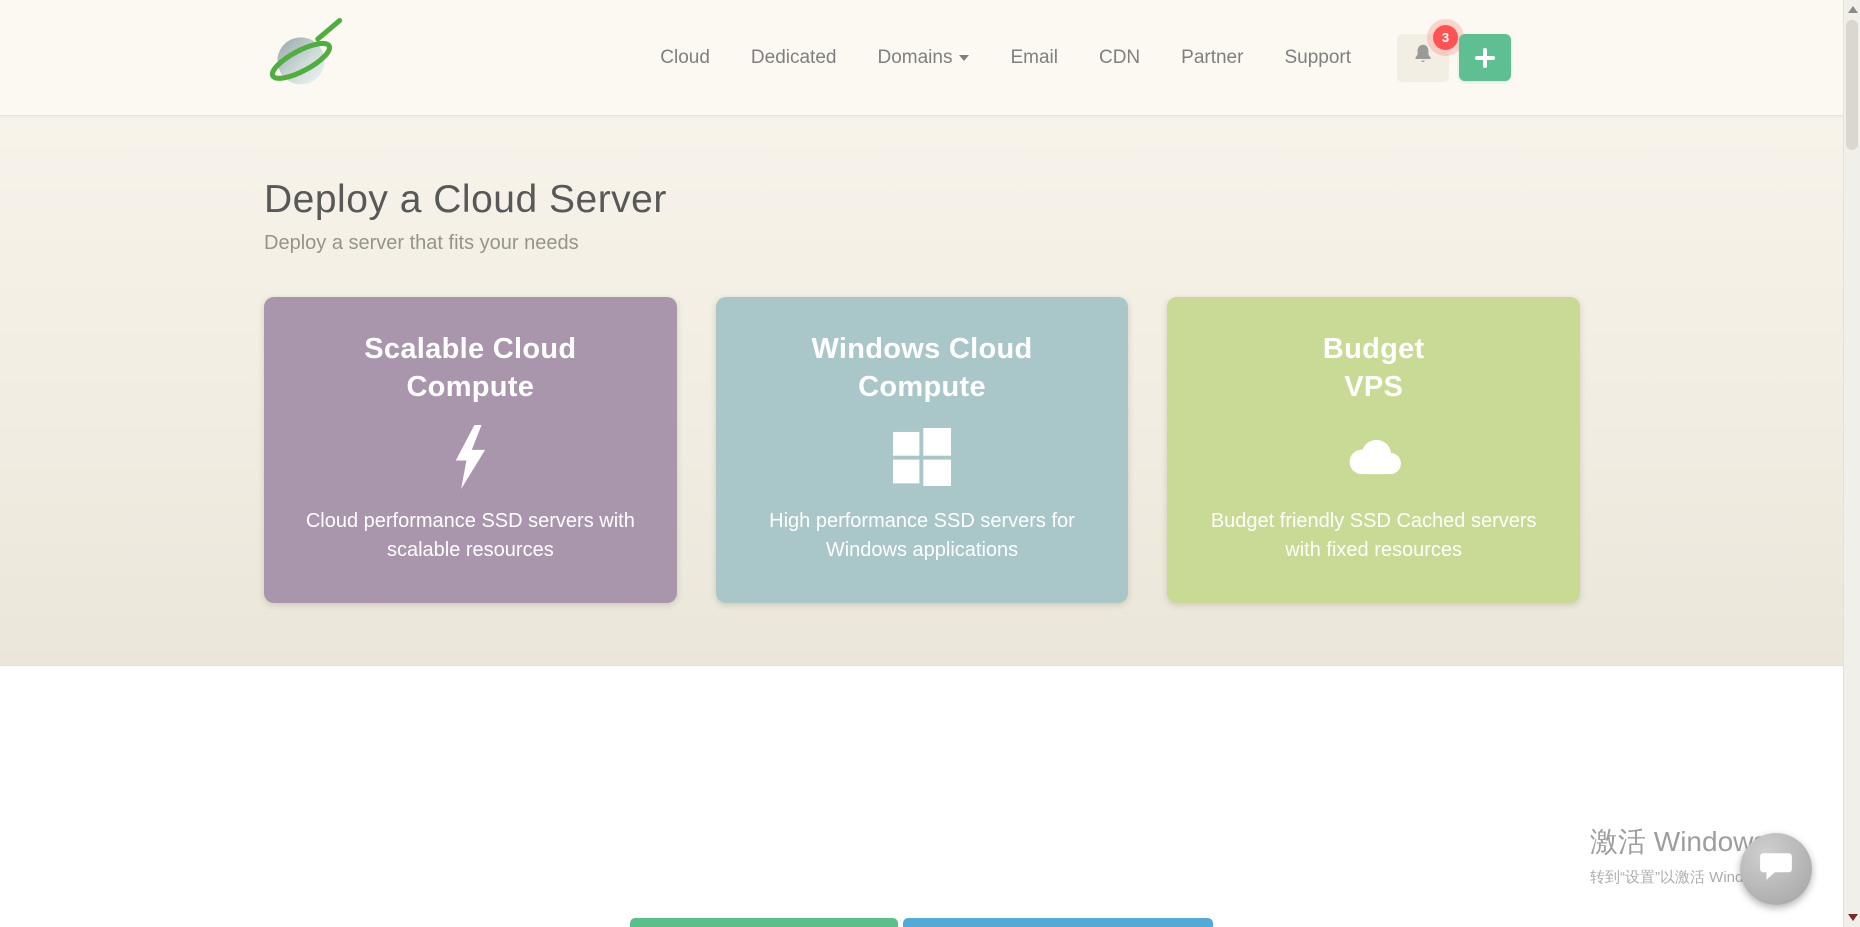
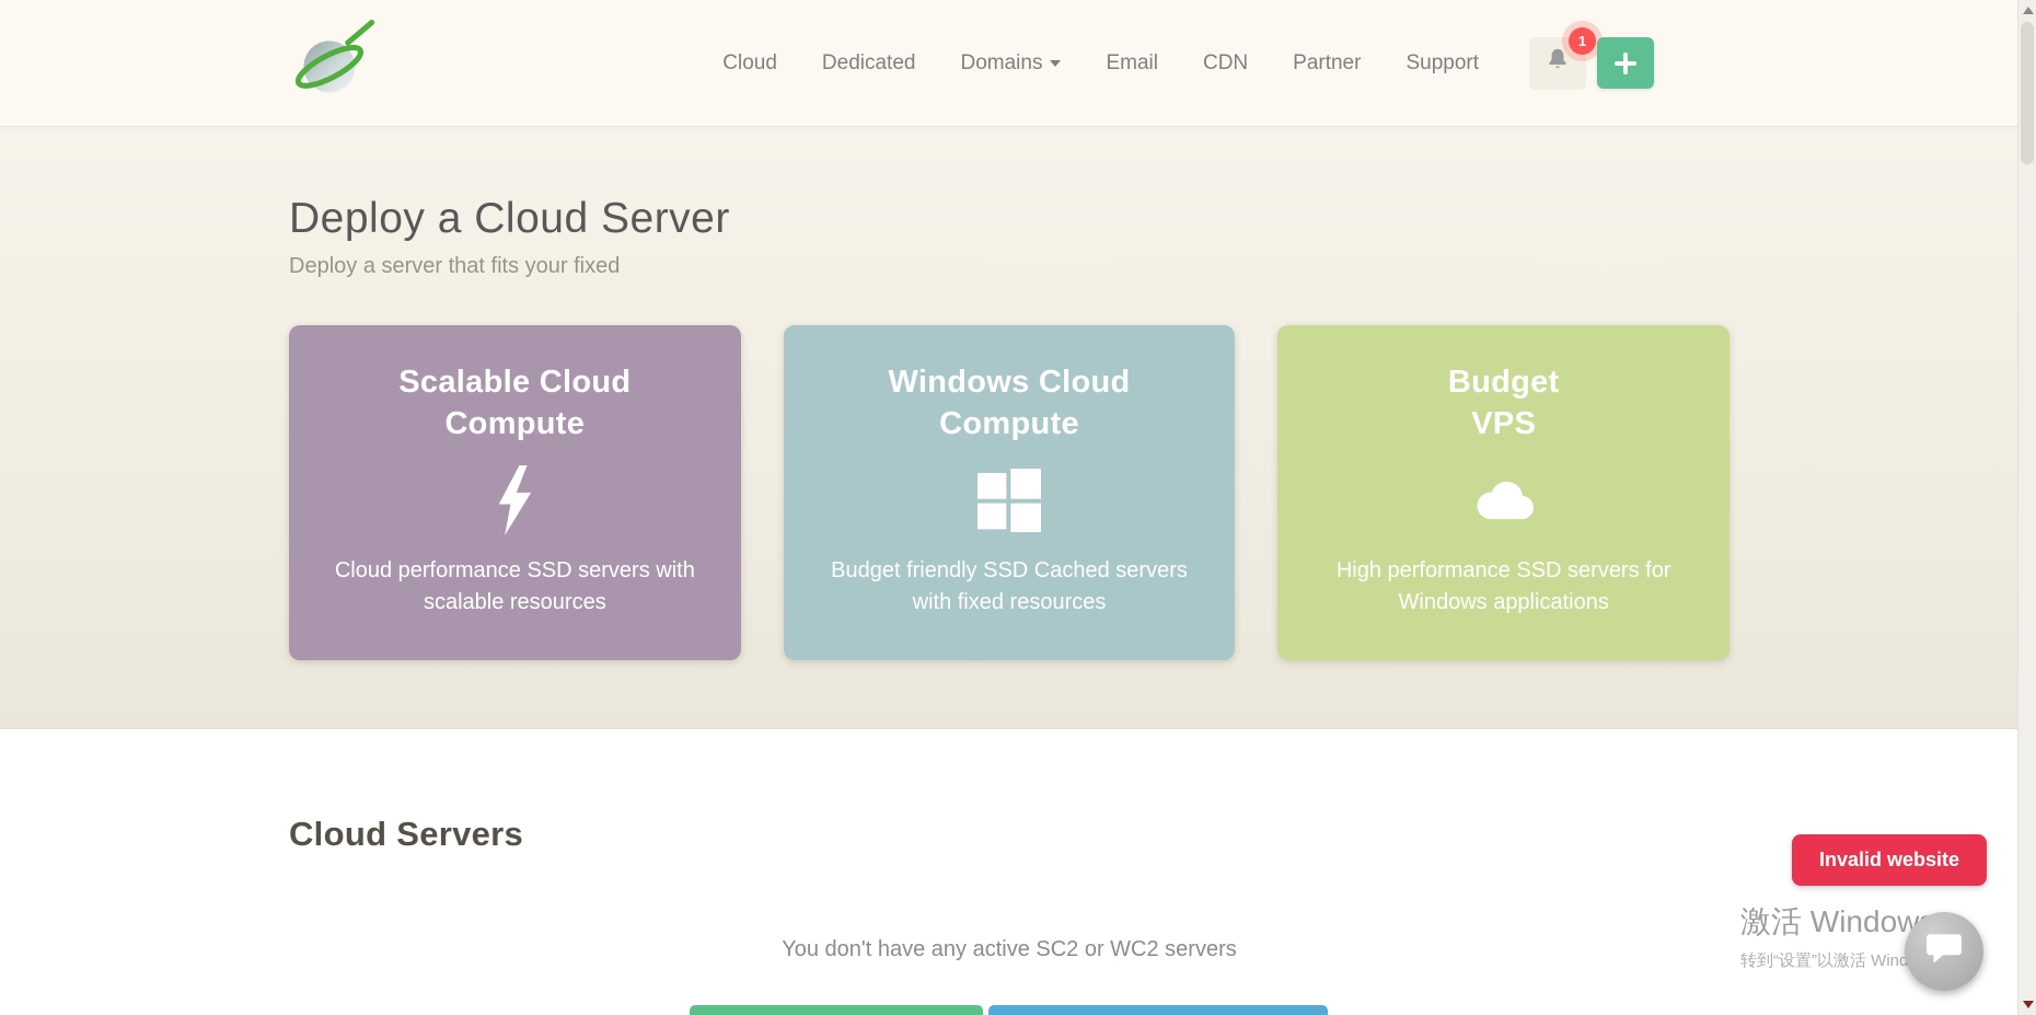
  Cloud
  Dedicated
  Domains
  Email
  CDN
  Partner
  Support
- 3
+ 1
  Deploy a Cloud Server
- Deploy a server that fits your needs
+ Deploy a server that fits your fixed
  Scalable Cloud
  Compute
  Cloud performance SSD servers with scalable resources
  Windows Cloud
  Compute
- High performance SSD servers for Windows applications
+ Budget friendly SSD Cached servers with fixed resources
  Budget
  VPS
- Budget friendly SSD Cached servers with fixed resources
+ High performance SSD servers for Windows applications
+ Cloud Servers
+ You don't have any active SC2 or WC2 servers
+ Invalid website
  激活 Window
  转到“设置”以激活 Wind
